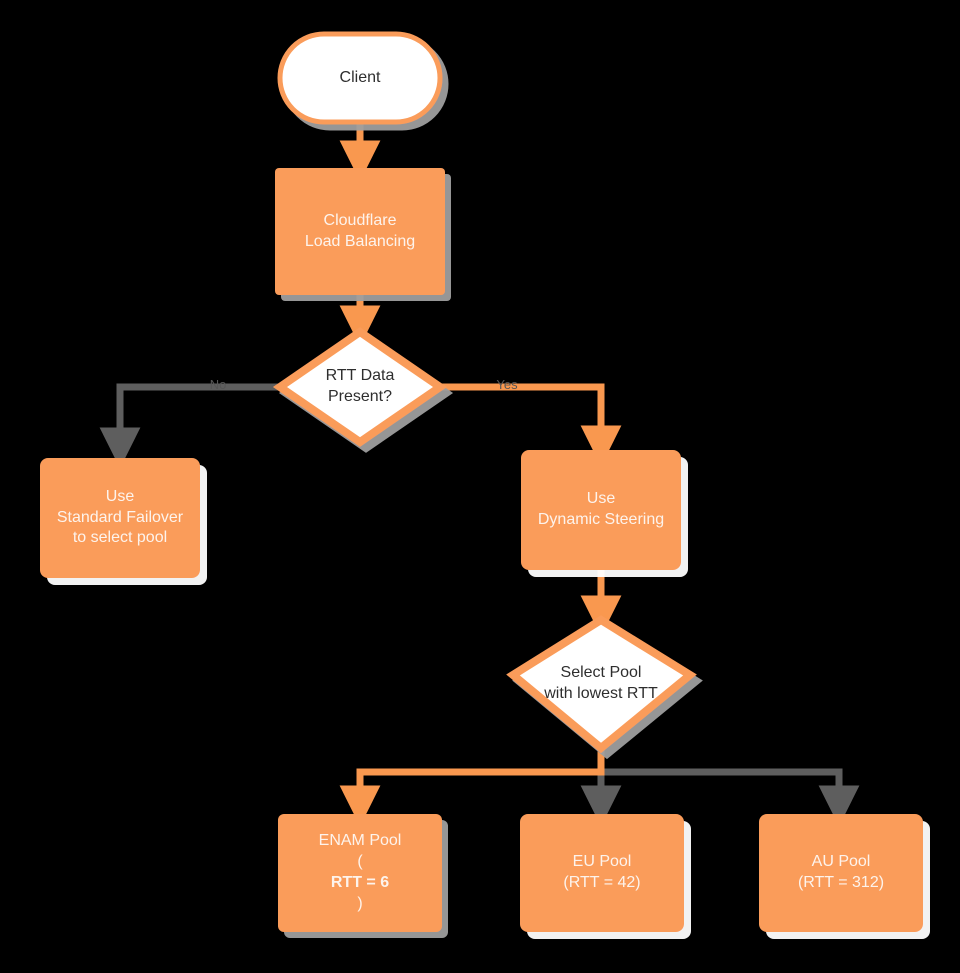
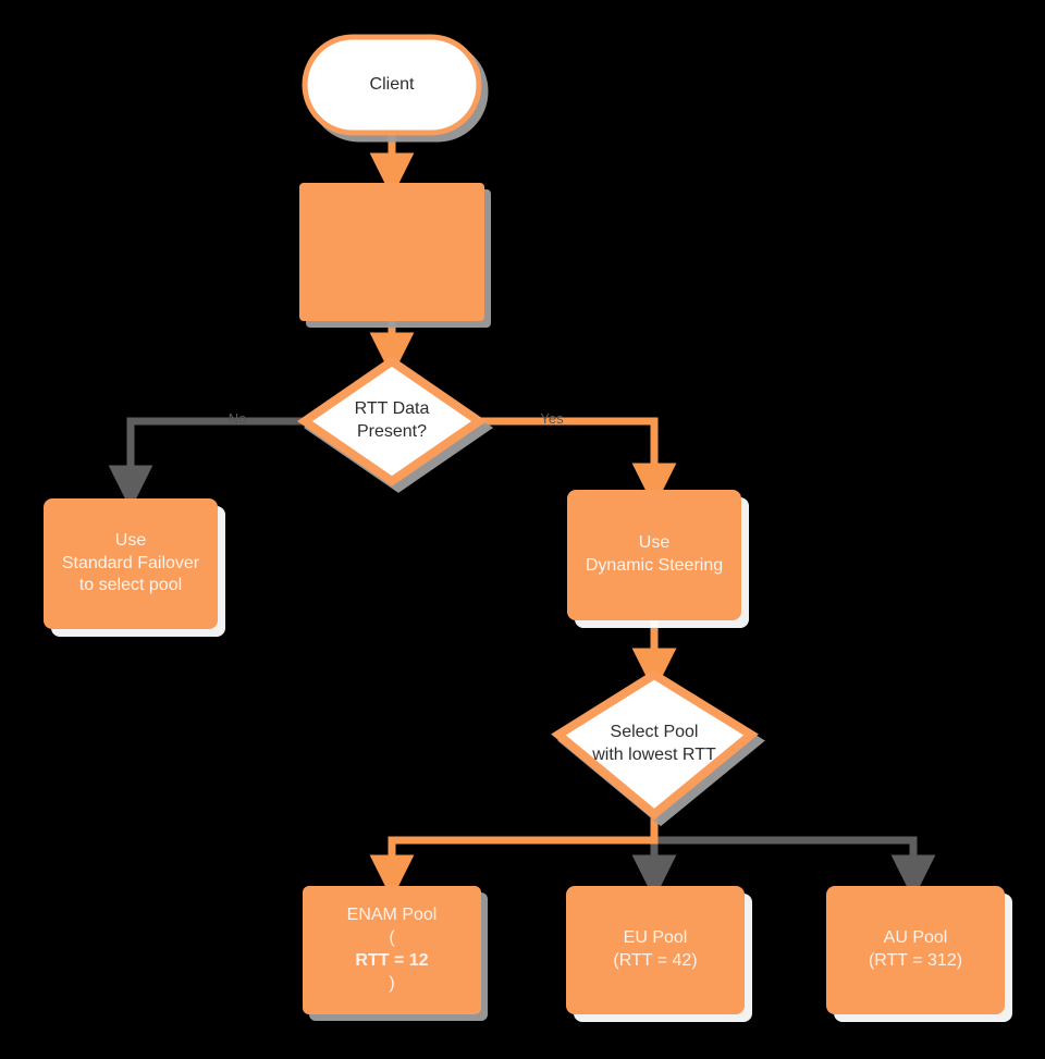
  Client
- Cloudflare
- Load Balancing
  RTT Data
  Present?
  Use
  Standard Failover
  to select pool
  Use
  Dynamic Steering
  Select Pool
  with lowest RTT
  ENAM Pool
  (
- RTT = 6
+ RTT = 12
  )
  EU Pool
  (RTT = 42)
  AU Pool
  (RTT = 312)
  No
  Yes
